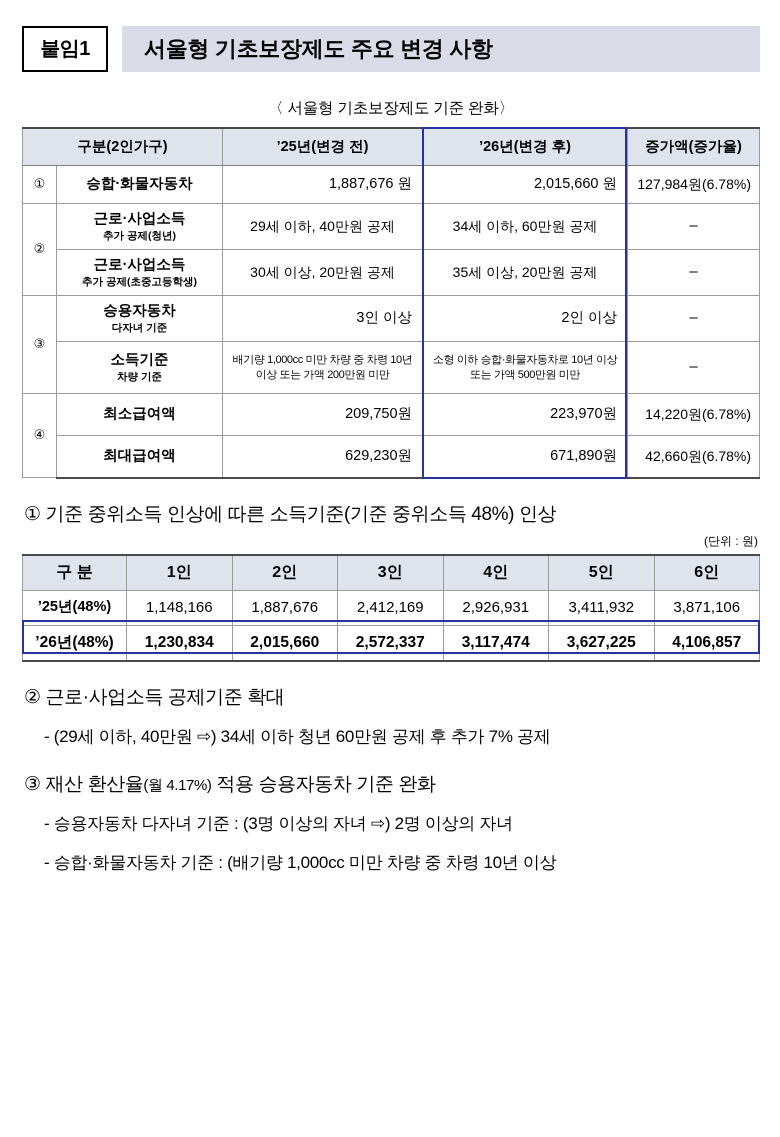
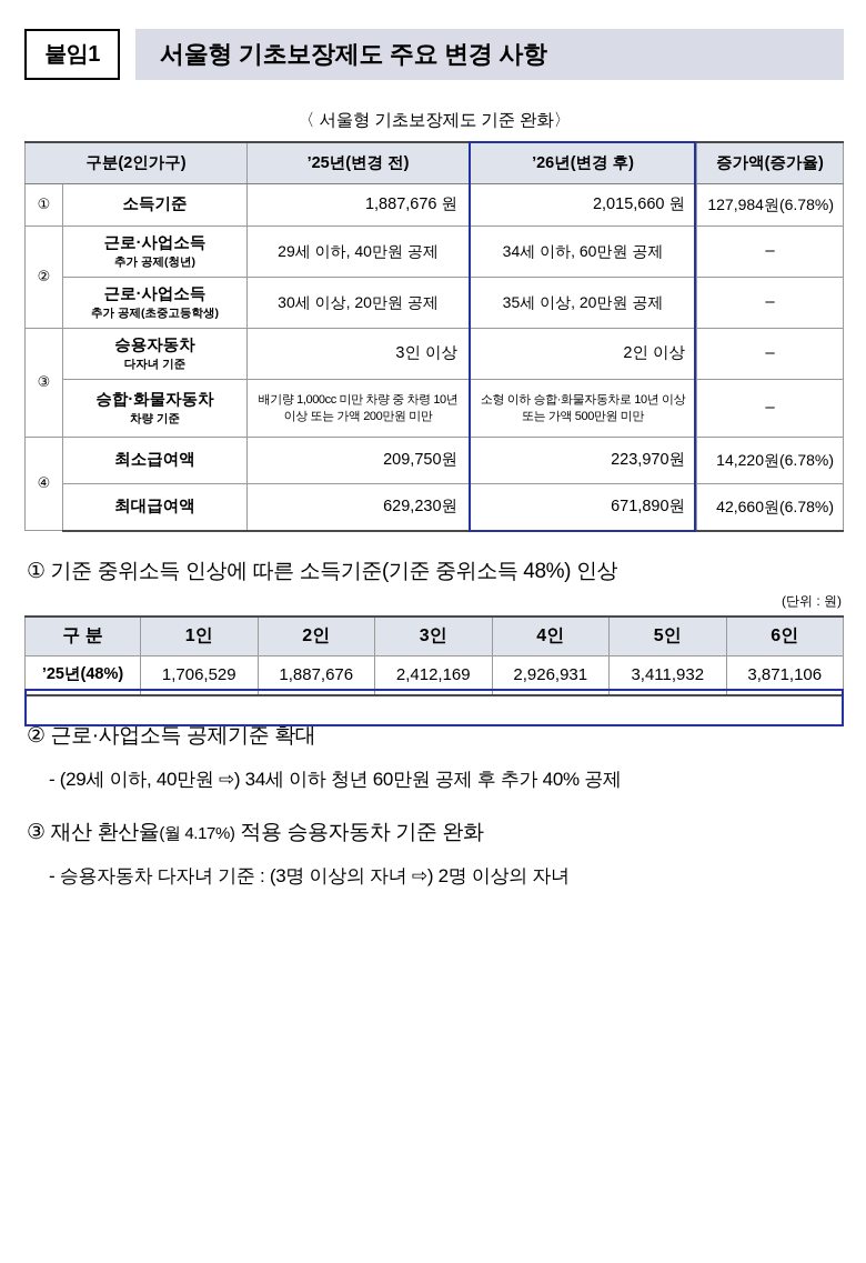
  붙임1
  서울형 기초보장제도 주요 변경 사항
  〈 서울형 기초보장제도 기준 완화〉
  구분(2인가구)	’25년(변경 전)	’26년(변경 후)	증가액(증가율)
- ①	승합·화물자동차	1,887,676 원	2,015,660 원	127,984원(6.78%)
+ ①	소득기준	1,887,676 원	2,015,660 원	127,984원(6.78%)
  ②	근로·사업소득 추가 공제(청년)	29세 이하, 40만원 공제	34세 이하, 60만원 공제	–
  근로·사업소득 추가 공제(초중고등학생)	30세 이상, 20만원 공제	35세 이상, 20만원 공제	–
  ③	승용자동차 다자녀 기준	3인 이상	2인 이상	–
- 소득기준 차량 기준	배기량 1,000cc 미만 차량 중 차령 10년 이상 또는 가액 200만원 미만	소형 이하 승합·화물자동차로 10년 이상 또는 가액 500만원 미만	–
+ 승합·화물자동차 차량 기준	배기량 1,000cc 미만 차량 중 차령 10년 이상 또는 가액 200만원 미만	소형 이하 승합·화물자동차로 10년 이상 또는 가액 500만원 미만	–
  ④	최소급여액	209,750원	223,970원	14,220원(6.78%)
  최대급여액	629,230원	671,890원	42,660원(6.78%)
  ① 기준 중위소득 인상에 따른 소득기준(기준 중위소득 48%) 인상
  (단위 : 원)
  구 분	1인	2인	3인	4인	5인	6인
- ’25년(48%)	1,148,166	1,887,676	2,412,169	2,926,931	3,411,932	3,871,106
+ ’25년(48%)	1,706,529	1,887,676	2,412,169	2,926,931	3,411,932	3,871,106
- ’26년(48%)	1,230,834	2,015,660	2,572,337	3,117,474	3,627,225	4,106,857
  ② 근로·사업소득 공제기준 확대
- - (29세 이하, 40만원 ⇨) 34세 이하 청년 60만원 공제 후 추가 7% 공제
+ - (29세 이하, 40만원 ⇨) 34세 이하 청년 60만원 공제 후 추가 40% 공제
  ③ 재산 환산율(월 4.17%) 적용 승용자동차 기준 완화
  - 승용자동차 다자녀 기준 : (3명 이상의 자녀 ⇨) 2명 이상의 자녀
- - 승합·화물자동차 기준 : (배기량 1,000cc 미만 차량 중 차령 10년 이상
